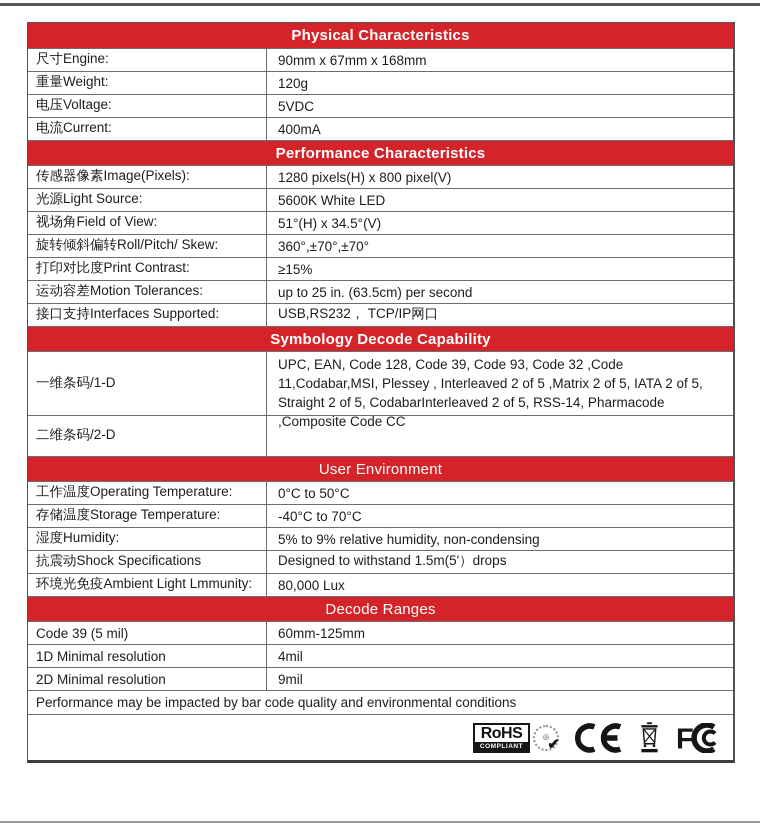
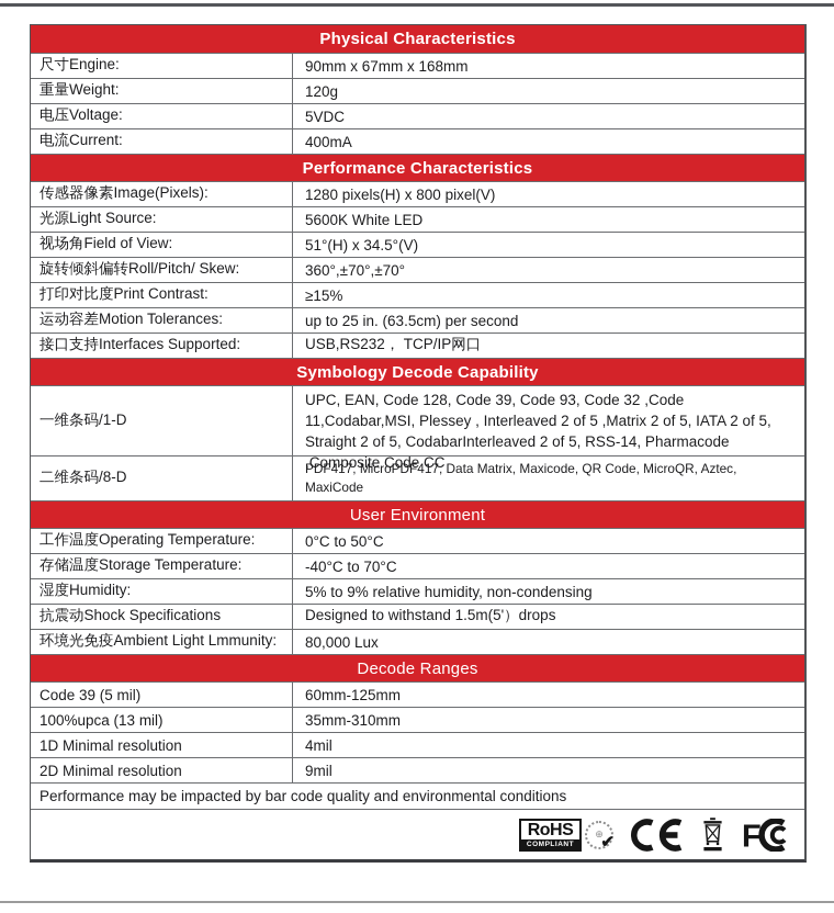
  Physical Characteristics
  尺寸Engine:
  90mm x 67mm x 168mm
  重量Weight:
  120g
  电压Voltage:
  5VDC
  电流Current:
  400mA
  Performance Characteristics
  传感器像素Image(Pixels):
  1280 pixels(H) x 800 pixel(V)
  光源Light Source:
  5600K White LED
  视场角Field of View:
  51°(H) x 34.5°(V)
  旋转倾斜偏转Roll/Pitch/ Skew:
  360°,±70°,±70°
  打印对比度Print Contrast:
  ≥15%
  运动容差Motion Tolerances:
  up to 25 in. (63.5cm) per second
  接口支持Interfaces Supported:
  USB,RS232， TCP/IP网口
  Symbology Decode Capability
  一维条码/1-D
  UPC, EAN, Code 128, Code 39, Code 93, Code 32 ,Code 11,Codabar,MSI, Plessey , Interleaved 2 of 5 ,Matrix 2 of 5, IATA 2 of 5, Straight 2 of 5, CodabarInterleaved 2 of 5, RSS-14, Pharmacode ,Composite Code CC
- 二维条码/2-D
+ 二维条码/8-D
+ PDF417, MicroPDF417, Data Matrix, Maxicode, QR Code, MicroQR, Aztec, MaxiCode
  User Environment
  工作温度Operating Temperature:
  0°C to 50°C
  存储温度Storage Temperature:
  -40°C to 70°C
  湿度Humidity:
  5% to 9% relative humidity, non-condensing
  抗震动Shock Specifications
  Designed to withstand 1.5m(5'）drops
  环境光免疫Ambient Light Lmmunity:
  80,000 Lux
  Decode Ranges
  Code 39 (5 mil)
  60mm-125mm
+ 100%upca (13 mil)
+ 35mm-310mm
  1D Minimal resolution
  4mil
  2D Minimal resolution
  9mil
  Performance may be impacted by bar code quality and environmental conditions
  RoHS
  ⊕
  ✔
  F
